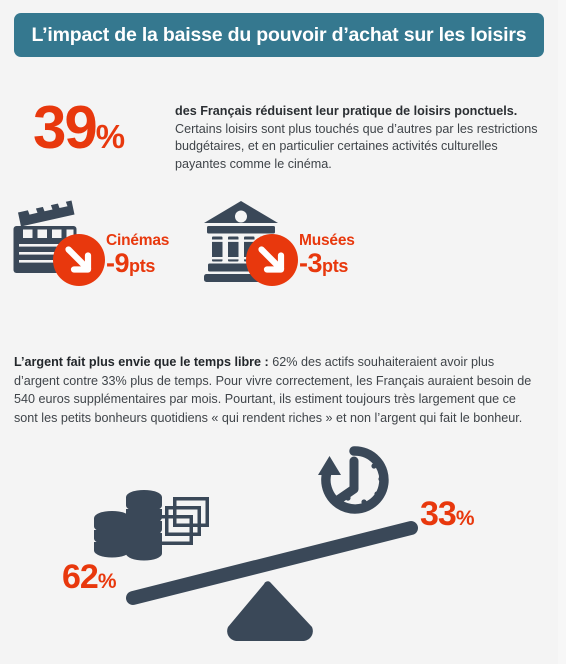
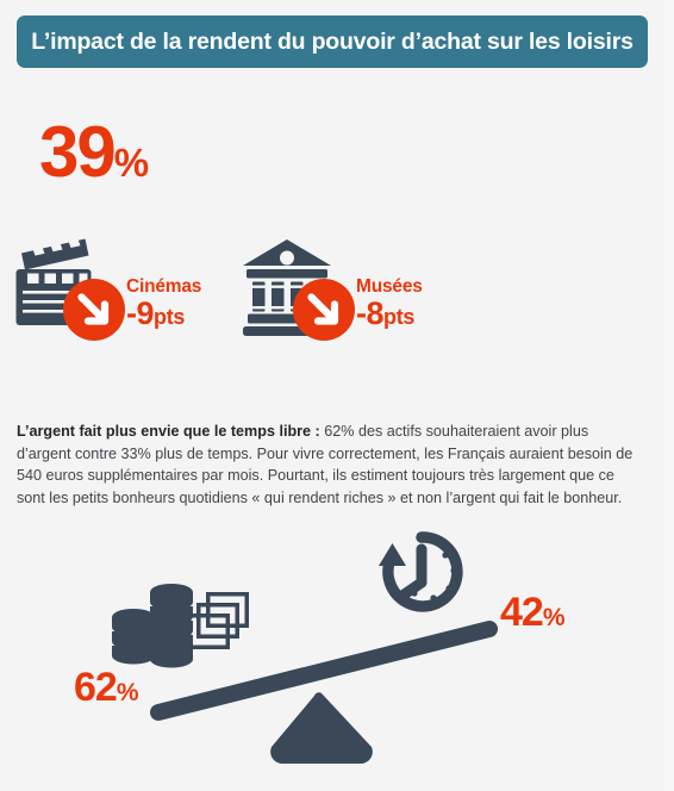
- L’impact de la baisse du pouvoir d’achat sur les loisirs
+ L’impact de la rendent du pouvoir d’achat sur les loisirs
  39%
- des Français réduisent leur pratique de loisirs ponctuels. Certains loisirs sont plus touchés que d’autres par les restrictions budgétaires, et en particulier certaines activités culturelles payantes comme le cinéma.
  Cinémas
  -9pts
  Musées
- -3pts
+ -8pts
  L’argent fait plus envie que le temps libre : 62% des actifs souhaiteraient avoir plus d’argent contre 33% plus de temps. Pour vivre correctement, les Français auraient besoin de 540 euros supplémentaires par mois. Pourtant, ils estiment toujours très largement que ce sont les petits bonheurs quotidiens « qui rendent riches » et non l’argent qui fait le bonheur.
  62%
- 33%
+ 42%
